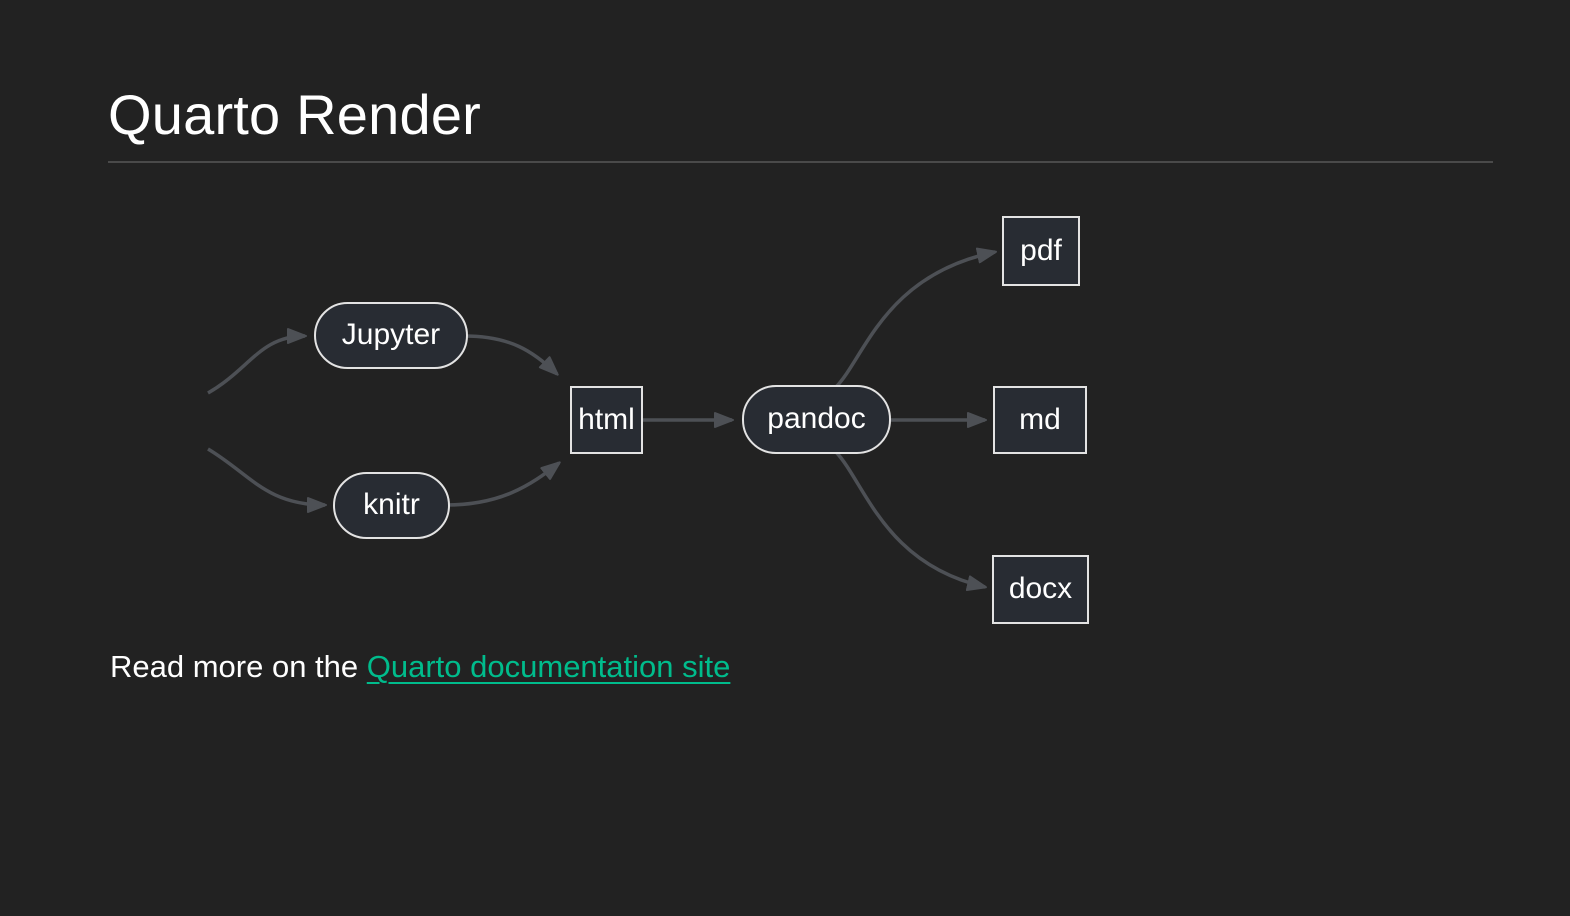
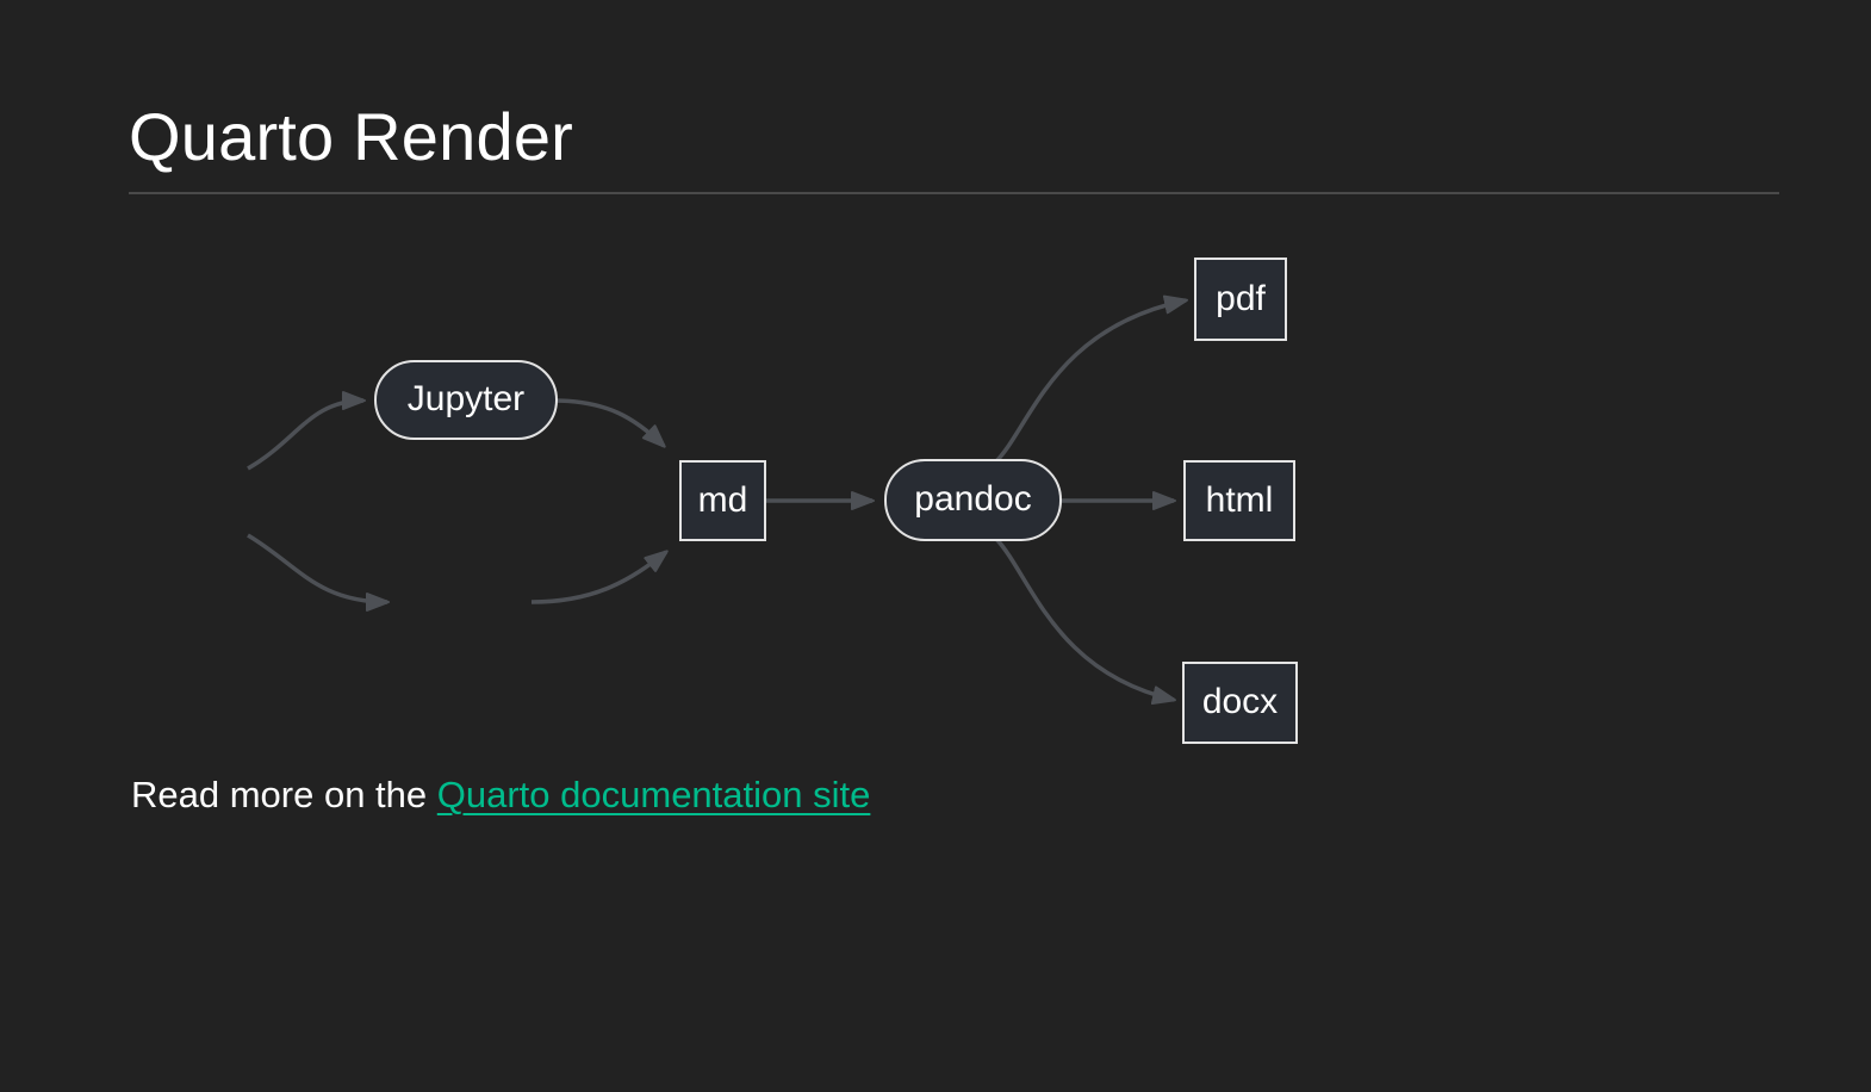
  Quarto Render
  Jupyter
- knitr
- html
+ md
  pandoc
  pdf
- md
+ html
  docx
  Read more on the Quarto documentation site
